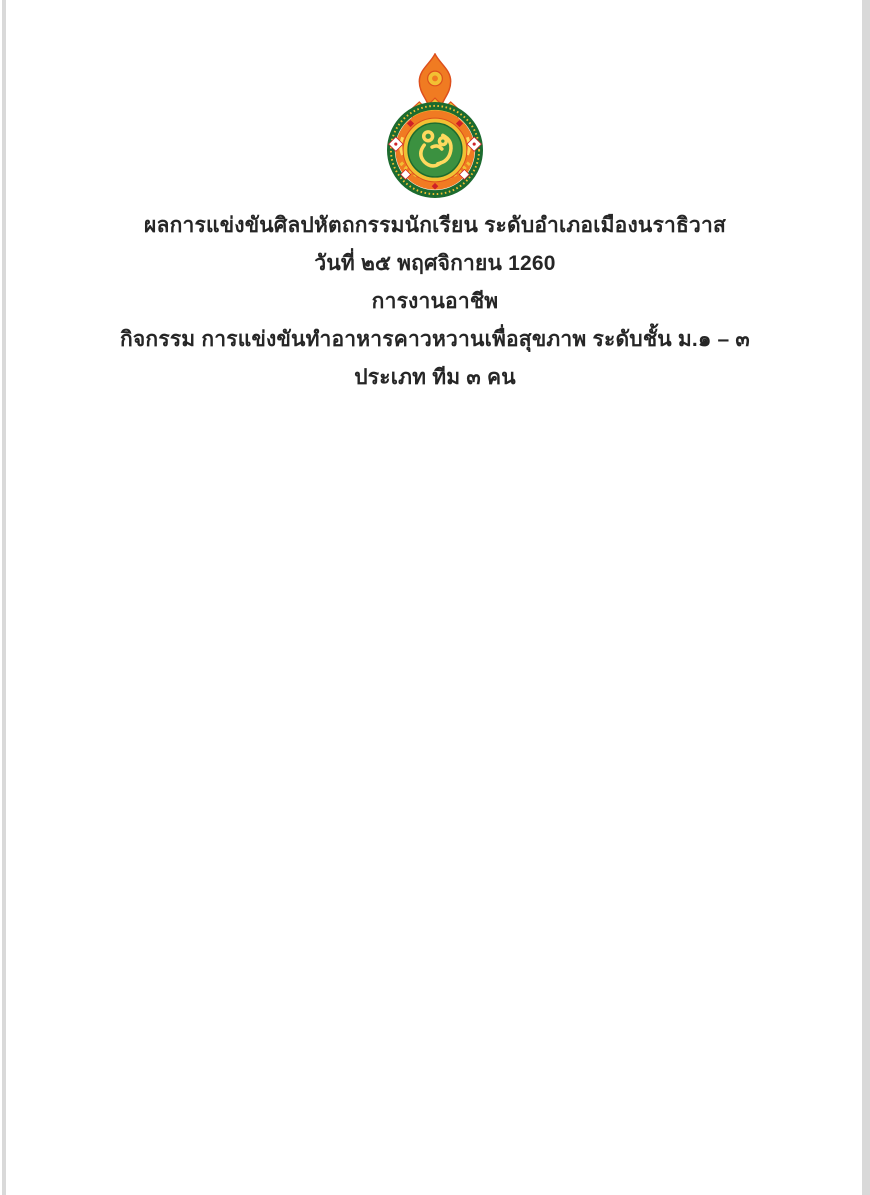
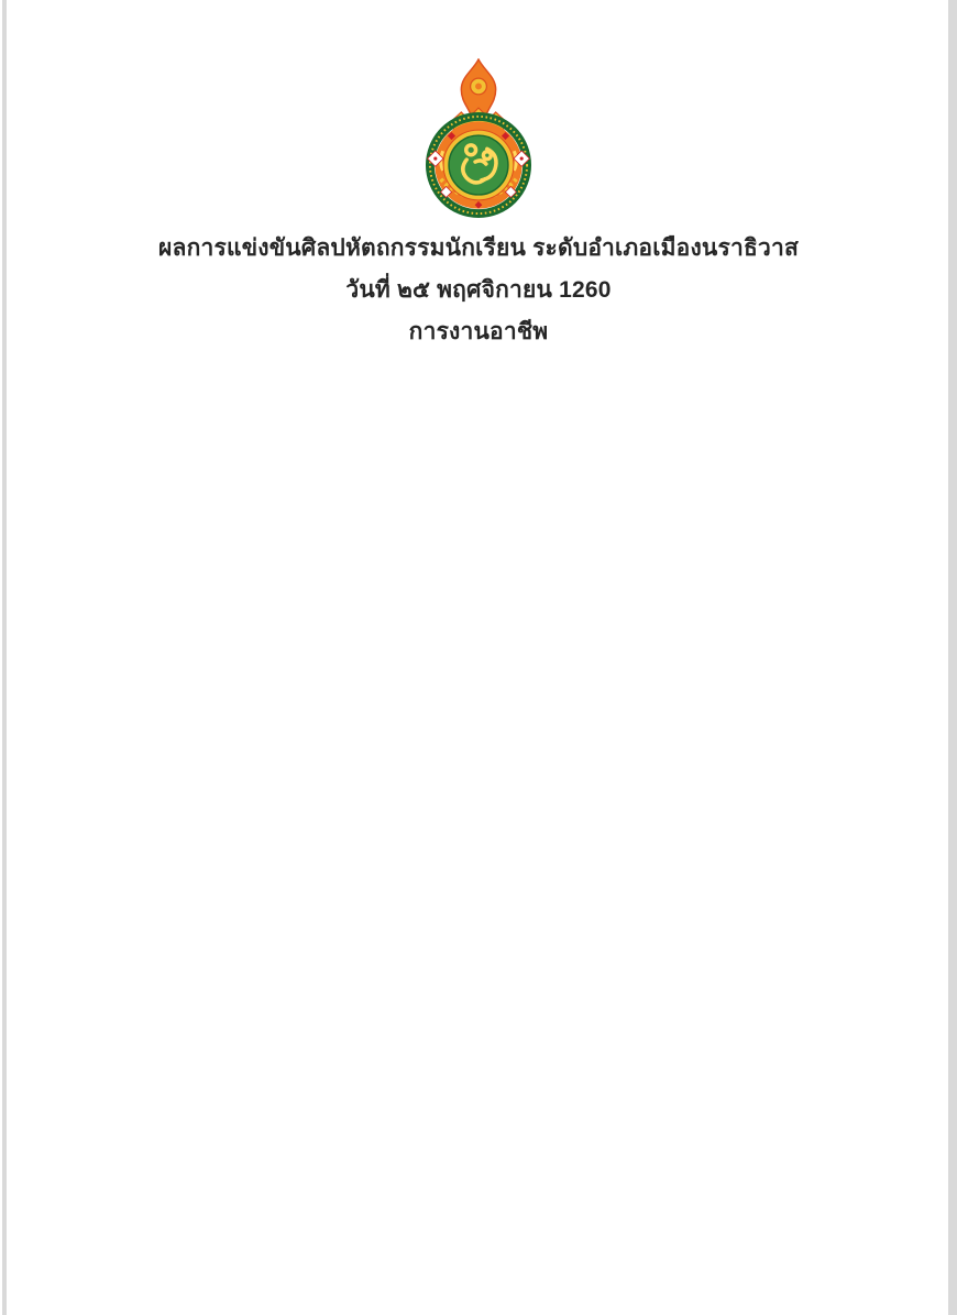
  ผลการแข่งขันศิลปหัตถกรรมนักเรียน ระดับอำเภอเมืองนราธิวาส
  วันที่ ๒๕ พฤศจิกายน 1260
  การงานอาชีพ
- กิจกรรม การแข่งขันทำอาหารคาวหวานเพื่อสุขภาพ ระดับชั้น ม.๑ – ๓
- ประเภท ทีม ๓ คน
